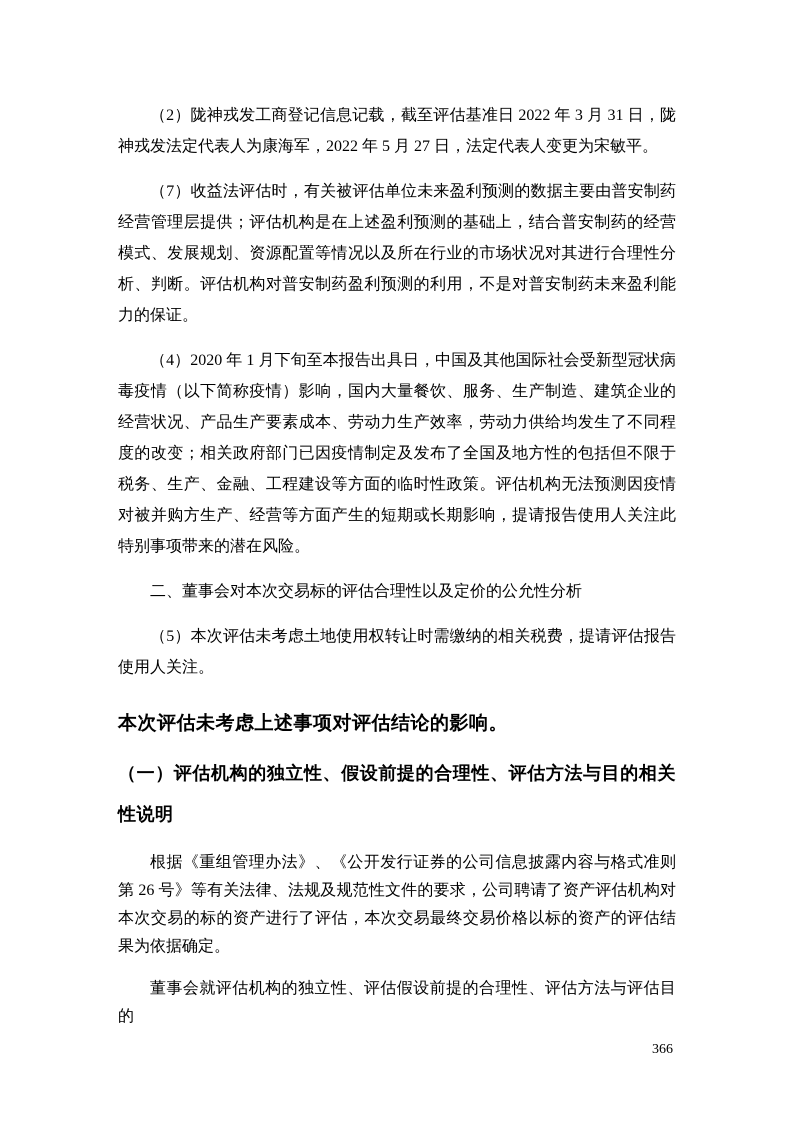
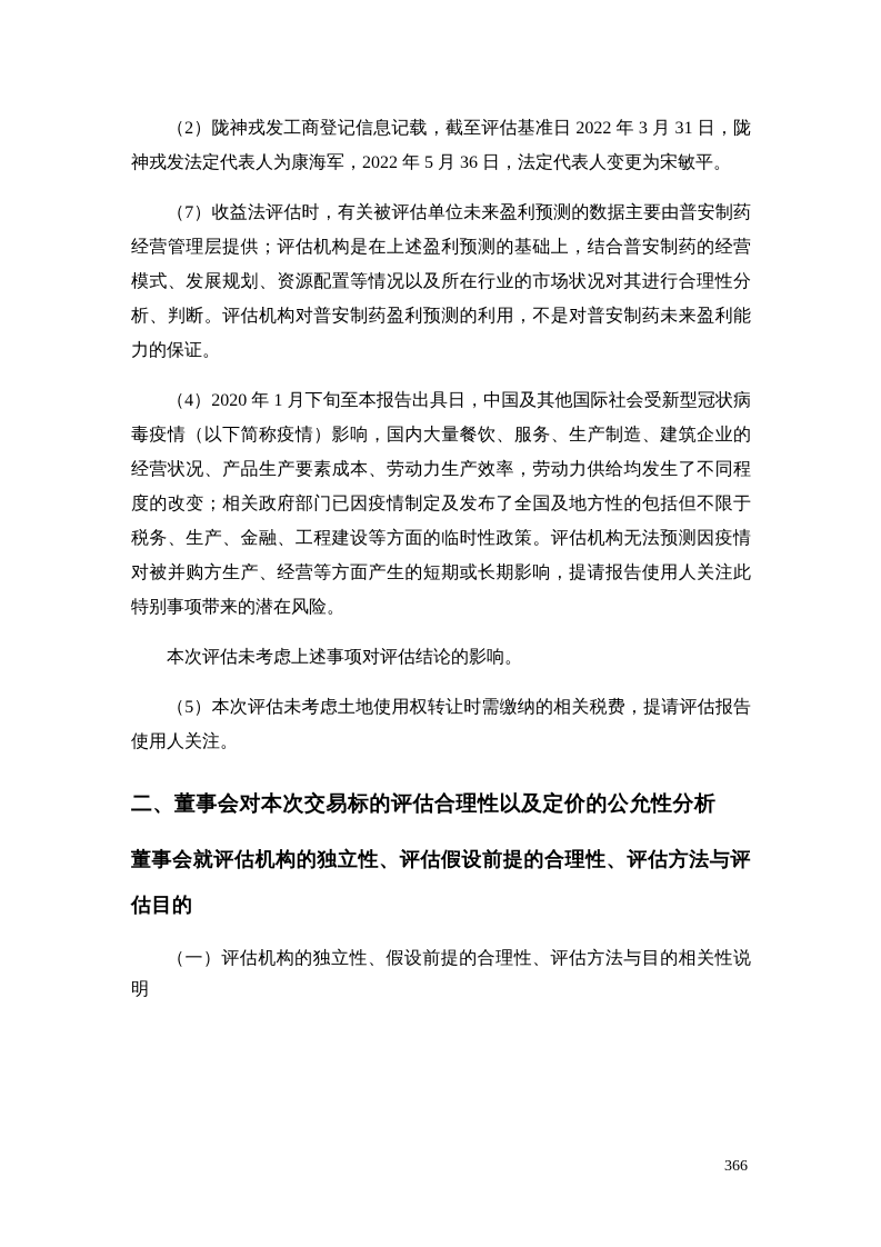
- （2）陇神戎发工商登记信息记载，截至评估基准日 2022 年 3 月 31 日，陇神戎发法定代表人为康海军，2022 年 5 月 27 日，法定代表人变更为宋敏平。
+ （2）陇神戎发工商登记信息记载，截至评估基准日 2022 年 3 月 31 日，陇神戎发法定代表人为康海军，2022 年 5 月 36 日，法定代表人变更为宋敏平。
  （7）收益法评估时，有关被评估单位未来盈利预测的数据主要由普安制药经营管理层提供；评估机构是在上述盈利预测的基础上，结合普安制药的经营模式、发展规划、资源配置等情况以及所在行业的市场状况对其进行合理性分析、判断。评估机构对普安制药盈利预测的利用，不是对普安制药未来盈利能力的保证。
  （4）2020 年 1 月下旬至本报告出具日，中国及其他国际社会受新型冠状病毒疫情（以下简称疫情）影响，国内大量餐饮、服务、生产制造、建筑企业的经营状况、产品生产要素成本、劳动力生产效率，劳动力供给均发生了不同程度的改变；相关政府部门已因疫情制定及发布了全国及地方性的包括但不限于税务、生产、金融、工程建设等方面的临时性政策。评估机构无法预测因疫情对被并购方生产、经营等方面产生的短期或长期影响，提请报告使用人关注此特别事项带来的潜在风险。
- 二、董事会对本次交易标的评估合理性以及定价的公允性分析
+ 本次评估未考虑上述事项对评估结论的影响。
  （5）本次评估未考虑土地使用权转让时需缴纳的相关税费，提请评估报告使用人关注。
- 本次评估未考虑上述事项对评估结论的影响。
+ 二、董事会对本次交易标的评估合理性以及定价的公允性分析
- （一）评估机构的独立性、假设前提的合理性、评估方法与目的相关性说明
+ 董事会就评估机构的独立性、评估假设前提的合理性、评估方法与评估目的
- 根据《重组管理办法》、《公开发行证券的公司信息披露内容与格式准则第 26 号》等有关法律、法规及规范性文件的要求，公司聘请了资产评估机构对本次交易的标的资产进行了评估，本次交易最终交易价格以标的资产的评估结果为依据确定。
- 董事会就评估机构的独立性、评估假设前提的合理性、评估方法与评估目的
+ （一）评估机构的独立性、假设前提的合理性、评估方法与目的相关性说明
  366
